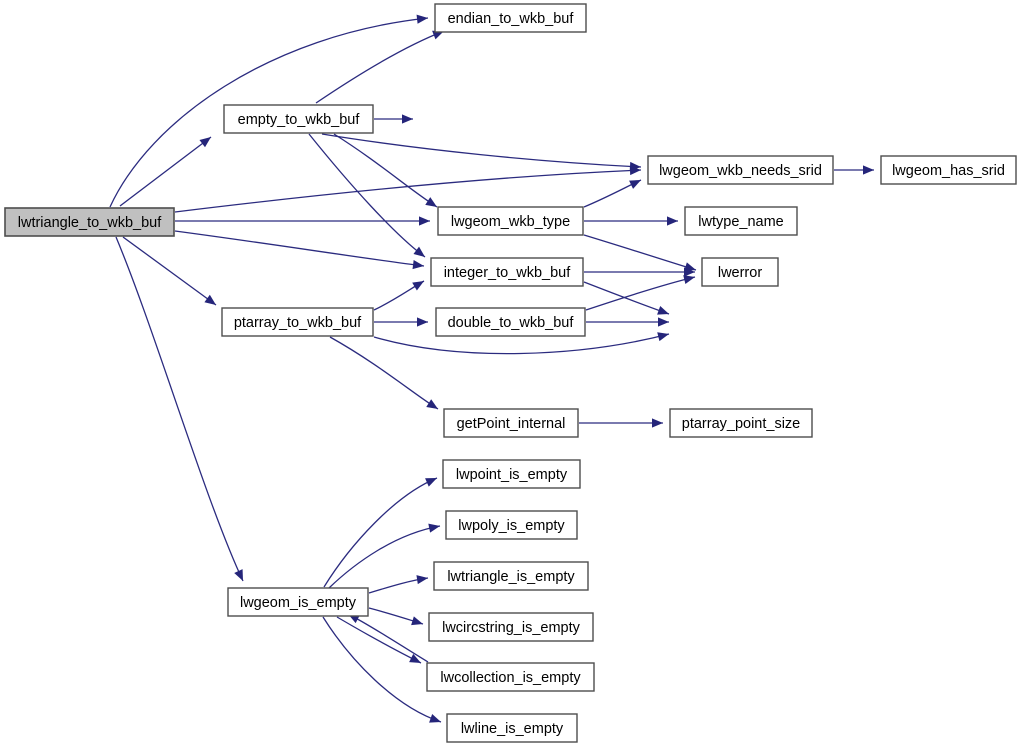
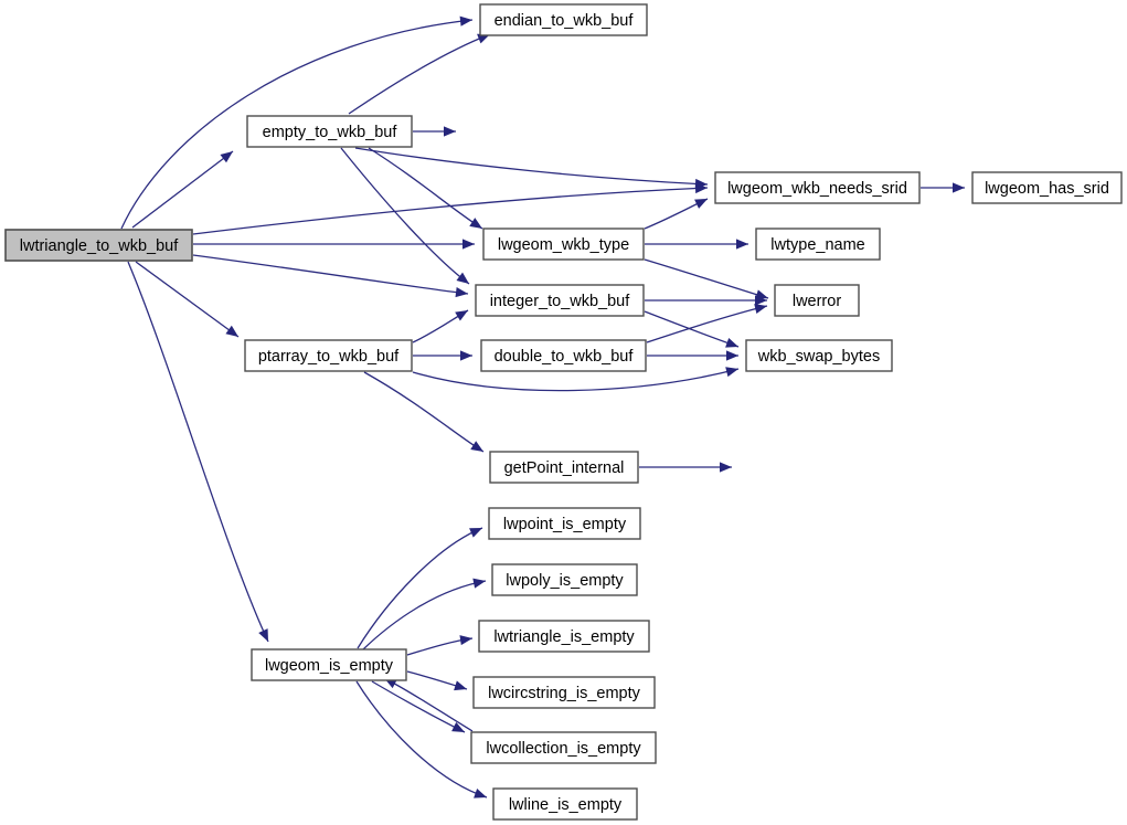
  lwtriangle_to_wkb_buf
  endian_to_wkb_buf
  empty_to_wkb_buf
  lwgeom_wkb_needs_srid
  lwgeom_has_srid
  lwgeom_wkb_type
  lwtype_name
  integer_to_wkb_buf
  lwerror
  ptarray_to_wkb_buf
  double_to_wkb_buf
+ wkb_swap_bytes
  getPoint_internal
- ptarray_point_size
  lwpoint_is_empty
  lwpoly_is_empty
  lwtriangle_is_empty
  lwgeom_is_empty
  lwcircstring_is_empty
  lwcollection_is_empty
  lwline_is_empty
